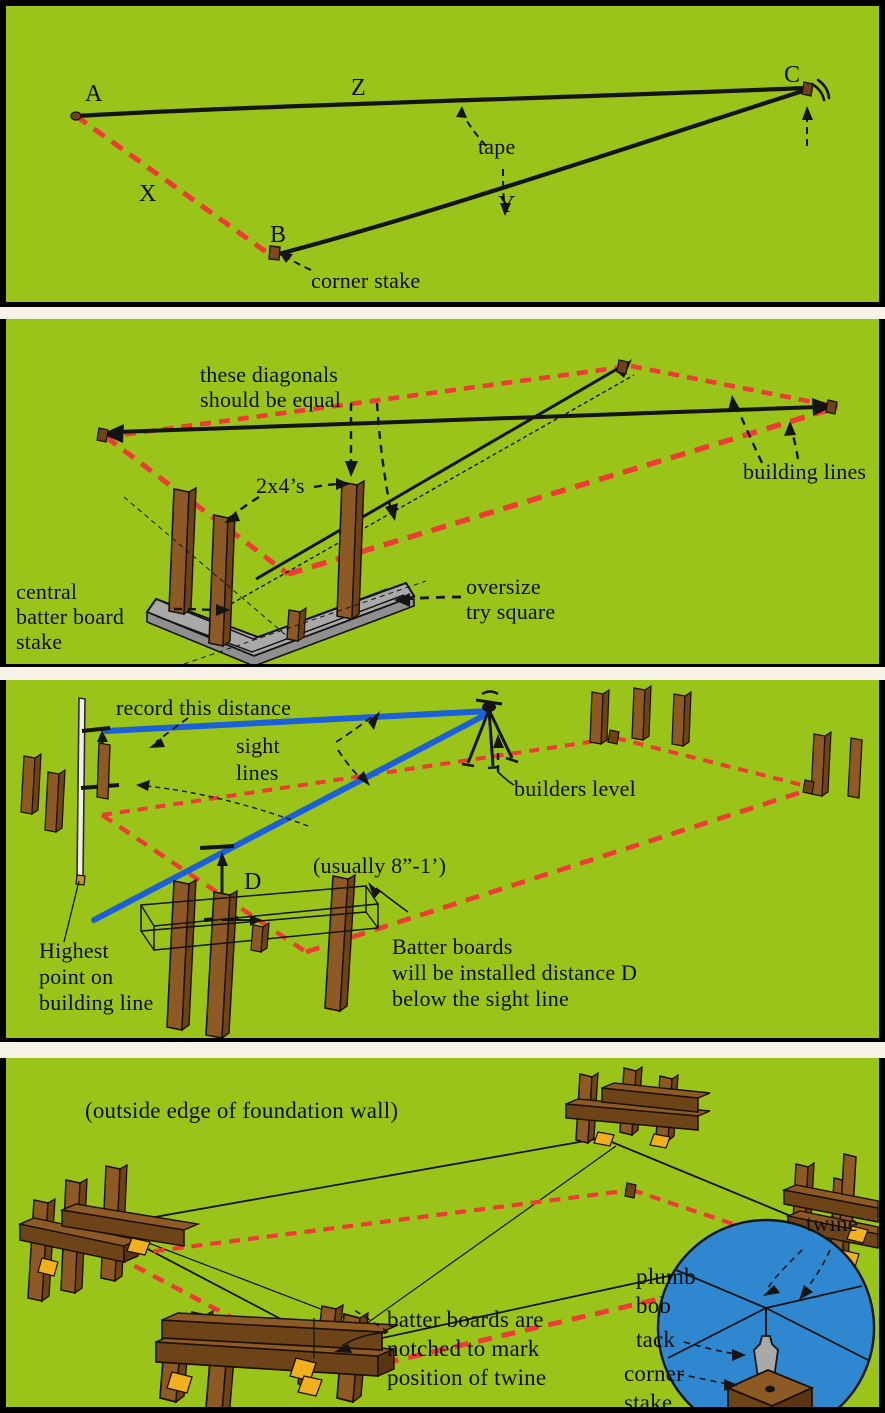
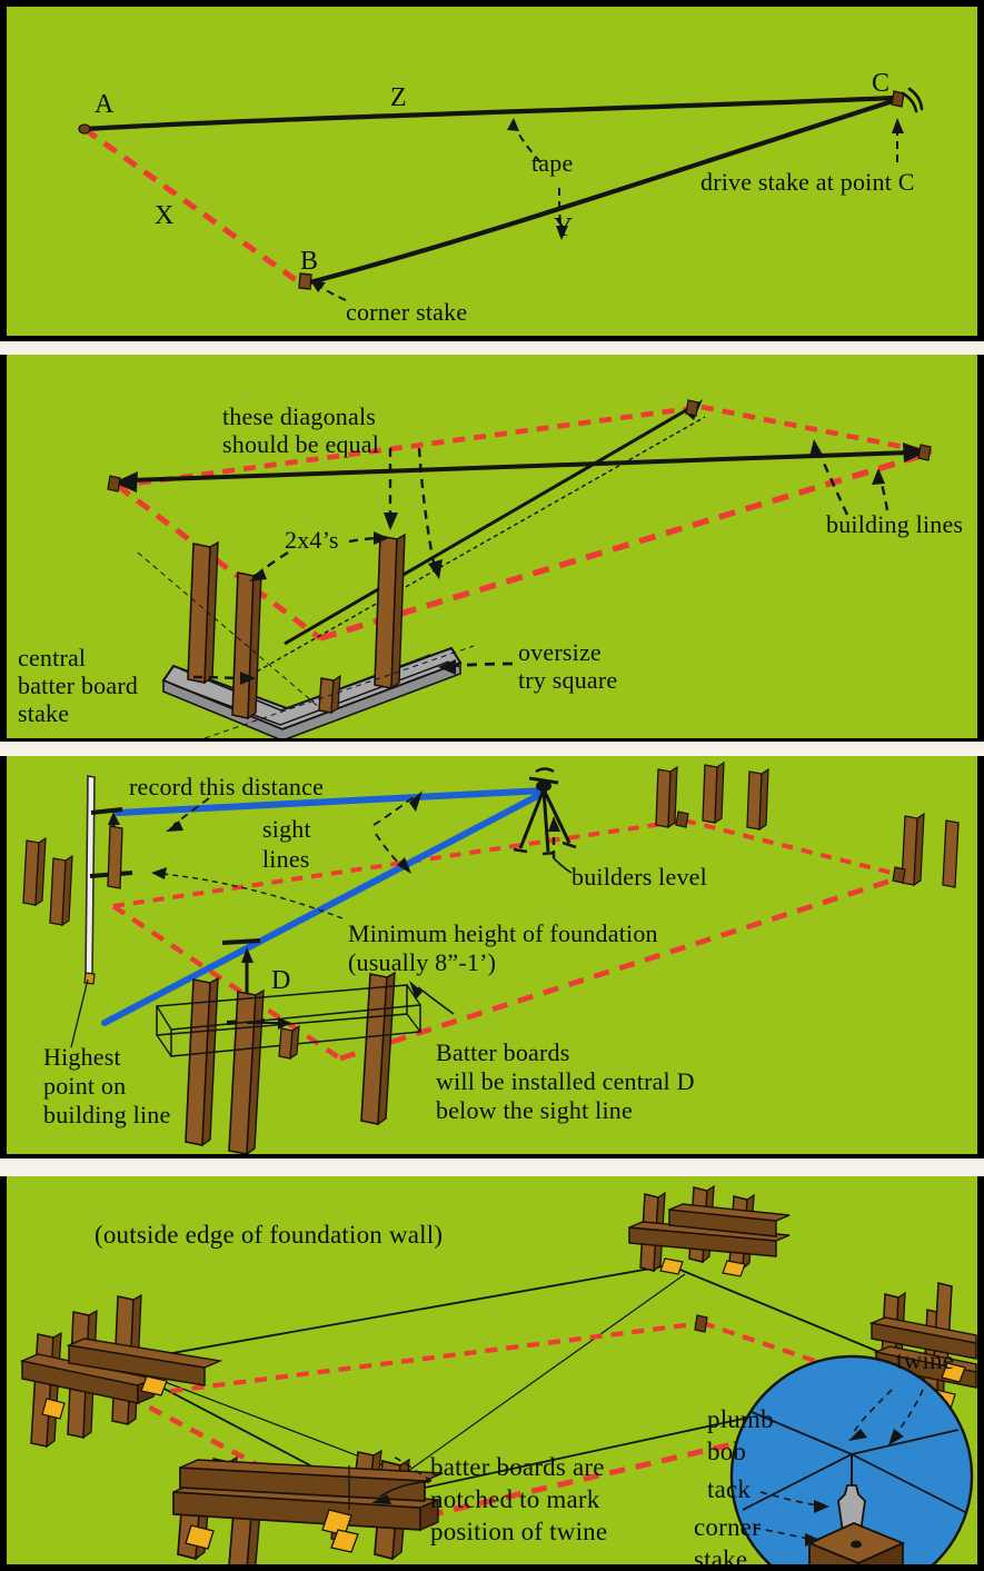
  A
  B
  C
  X
  Y
  Z
  tape
+ drive stake at point C
  corner stake
  these diagonals
  should be equal
  2x4’s
  building lines
  central
  batter board
  stake
  oversize
  try square
  record this distance
  sight
  lines
  builders level
+ Minimum height of foundation
  (usually 8”-1’)
  D
  Highest
  point on
  building line
  Batter boards
- will be installed distance D
+ will be installed central D
  below the sight line
  (outside edge of foundation wall)
  batter boards are
  notched to mark
  position of twine
  twine
  plumb
  bob
  tack
  corner
  stake
